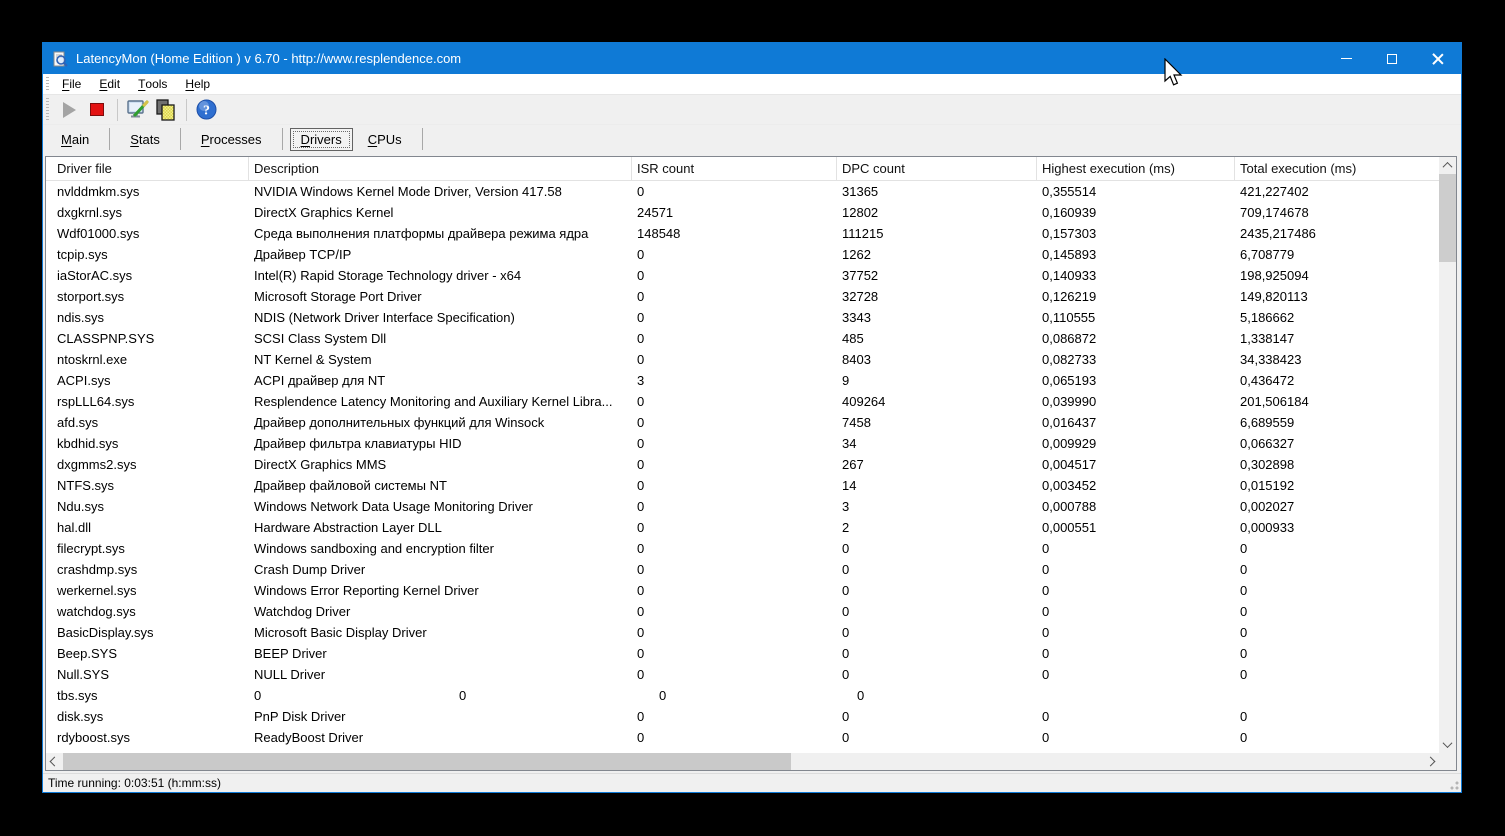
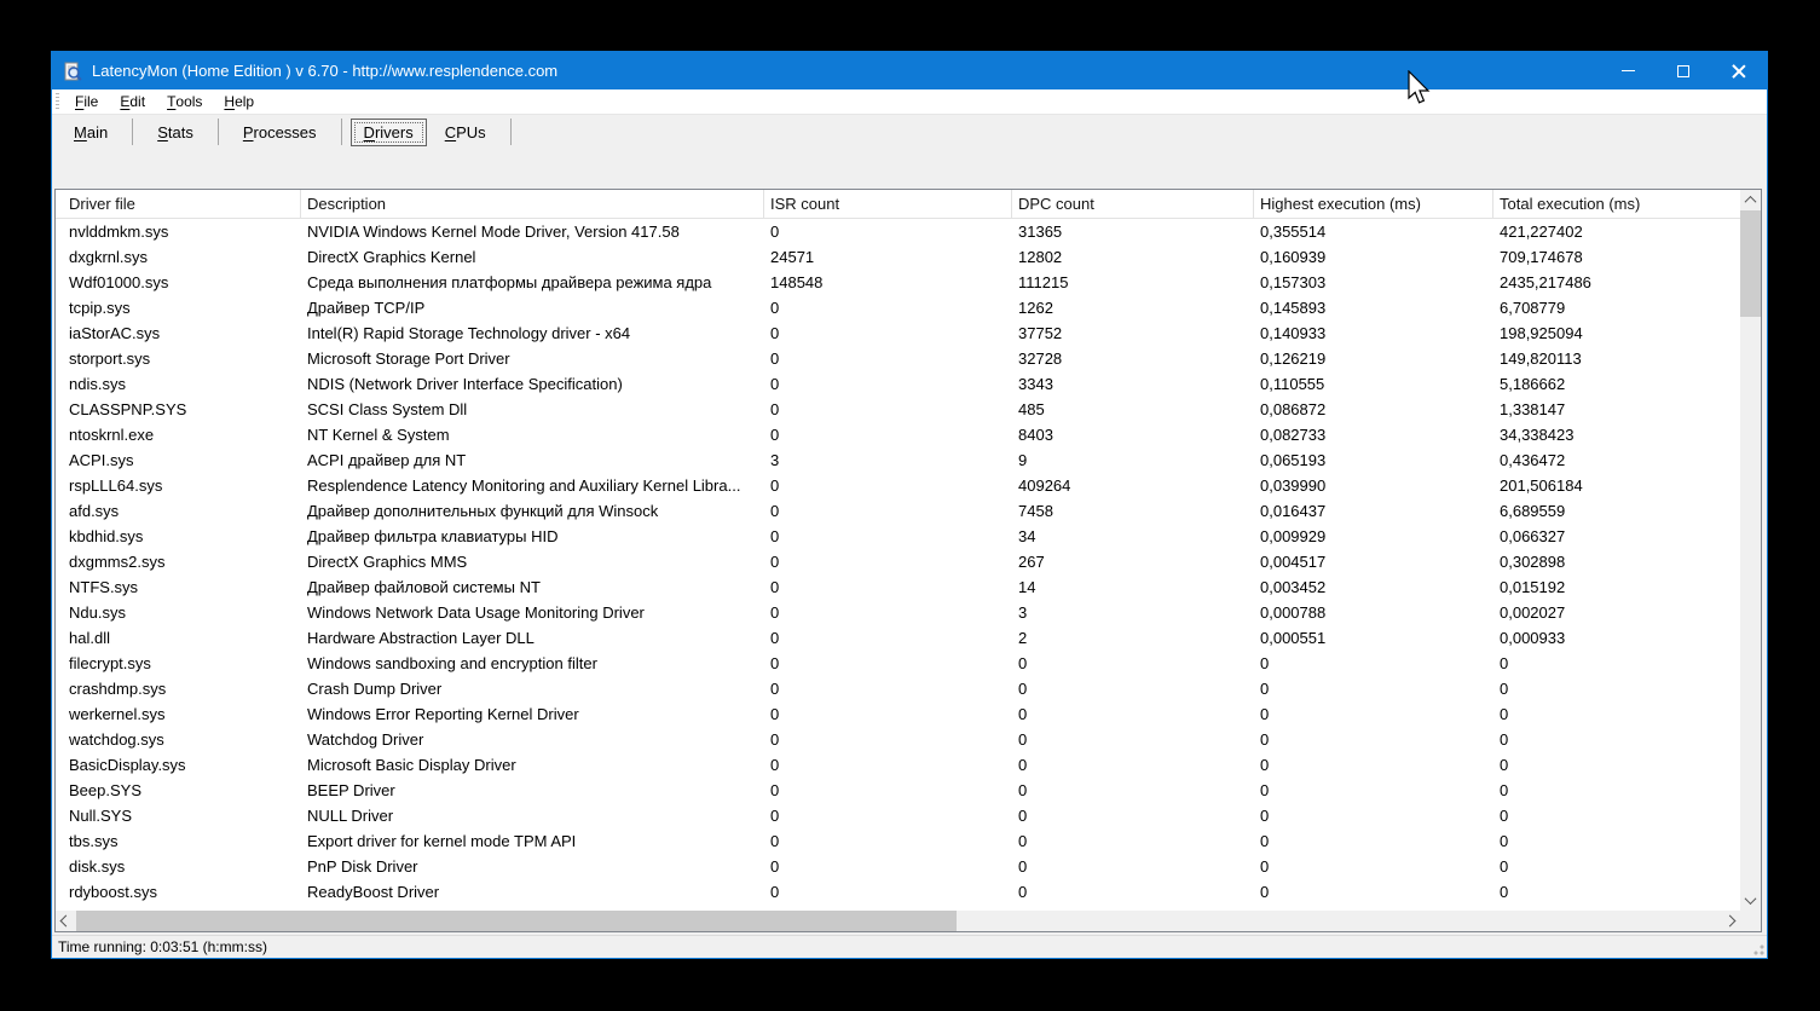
  LatencyMon (Home Edition ) v 6.70 - http://www.resplendence.com
  F
  ile
  E
  dit
  T
  ools
  H
  elp
- ?
  Main
  Stats
  Processes
  Drivers
  CPUs
  Driver file
  Description
  ISR count
  DPC count
  Highest execution (ms)
  Total execution (ms)
  nvlddmkm.sys
  NVIDIA Windows Kernel Mode Driver, Version 417.58
  0
  31365
  0,355514
  421,227402
  dxgkrnl.sys
  DirectX Graphics Kernel
  24571
  12802
  0,160939
  709,174678
  Wdf01000.sys
  Среда выполнения платформы драйвера режима ядра
  148548
  111215
  0,157303
  2435,217486
  tcpip.sys
  Драйвер TCP/IP
  0
  1262
  0,145893
  6,708779
  iaStorAC.sys
  Intel(R) Rapid Storage Technology driver - x64
  0
  37752
  0,140933
  198,925094
  storport.sys
  Microsoft Storage Port Driver
  0
  32728
  0,126219
  149,820113
  ndis.sys
  NDIS (Network Driver Interface Specification)
  0
  3343
  0,110555
  5,186662
  CLASSPNP.SYS
  SCSI Class System Dll
  0
  485
  0,086872
  1,338147
  ntoskrnl.exe
  NT Kernel & System
  0
  8403
  0,082733
  34,338423
  ACPI.sys
  ACPI драйвер для NT
  3
  9
  0,065193
  0,436472
  rspLLL64.sys
  Resplendence Latency Monitoring and Auxiliary Kernel Libra...
  0
  409264
  0,039990
  201,506184
  afd.sys
  Драйвер дополнительных функций для Winsock
  0
  7458
  0,016437
  6,689559
  kbdhid.sys
  Драйвер фильтра клавиатуры HID
  0
  34
  0,009929
  0,066327
  dxgmms2.sys
  DirectX Graphics MMS
  0
  267
  0,004517
  0,302898
  NTFS.sys
  Драйвер файловой системы NT
  0
  14
  0,003452
  0,015192
  Ndu.sys
  Windows Network Data Usage Monitoring Driver
  0
  3
  0,000788
  0,002027
  hal.dll
  Hardware Abstraction Layer DLL
  0
  2
  0,000551
  0,000933
  filecrypt.sys
  Windows sandboxing and encryption filter
  0
  0
  0
  0
  crashdmp.sys
  Crash Dump Driver
  0
  0
  0
  0
  werkernel.sys
  Windows Error Reporting Kernel Driver
  0
  0
  0
  0
  watchdog.sys
  Watchdog Driver
  0
  0
  0
  0
  BasicDisplay.sys
  Microsoft Basic Display Driver
  0
  0
  0
  0
  Beep.SYS
  BEEP Driver
  0
  0
  0
  0
  Null.SYS
  NULL Driver
  0
  0
  0
  0
  tbs.sys
+ Export driver for kernel mode TPM API
  0
  0
  0
  0
  disk.sys
  PnP Disk Driver
  0
  0
  0
  0
  rdyboost.sys
  ReadyBoost Driver
  0
  0
  0
  0
  Time running: 0:03:51 (h:mm:ss)
